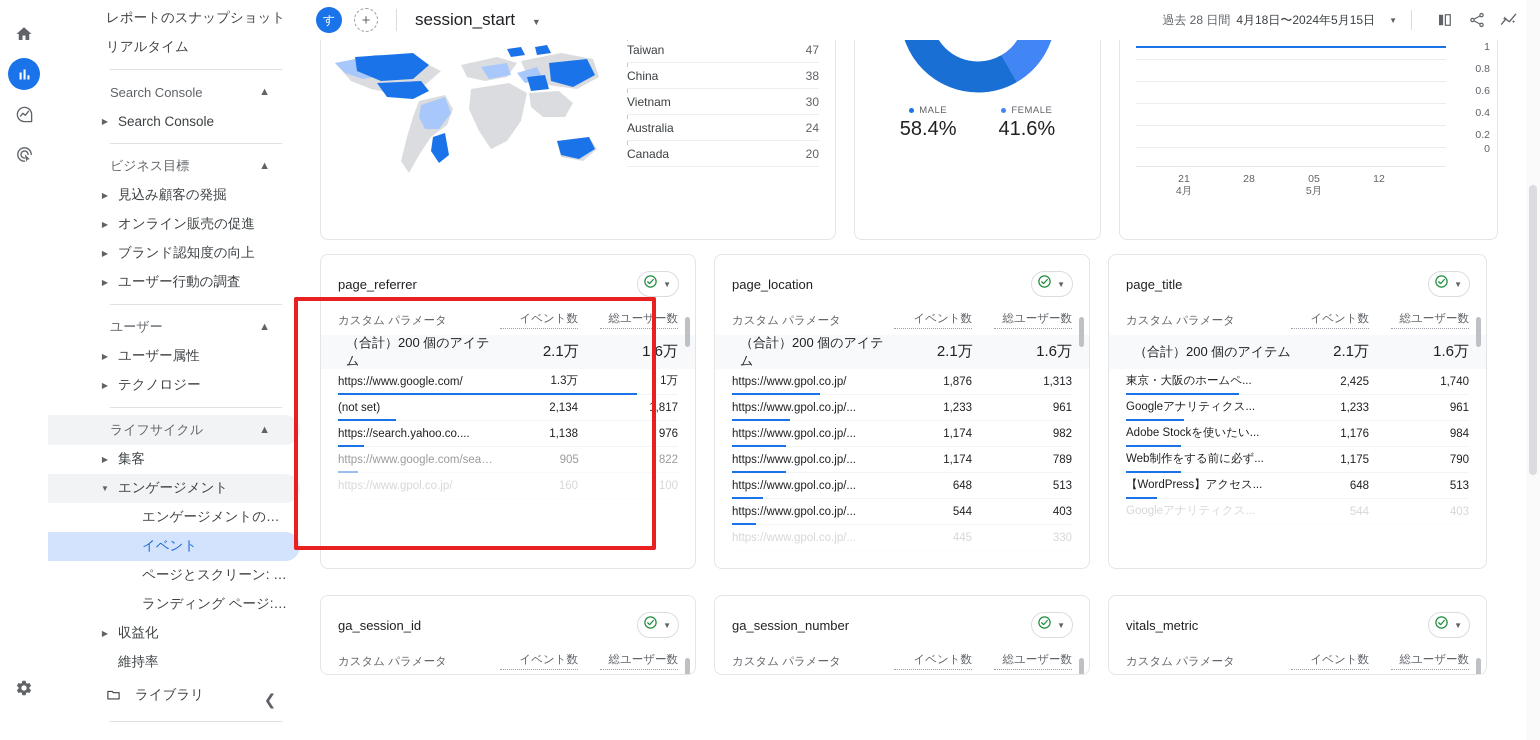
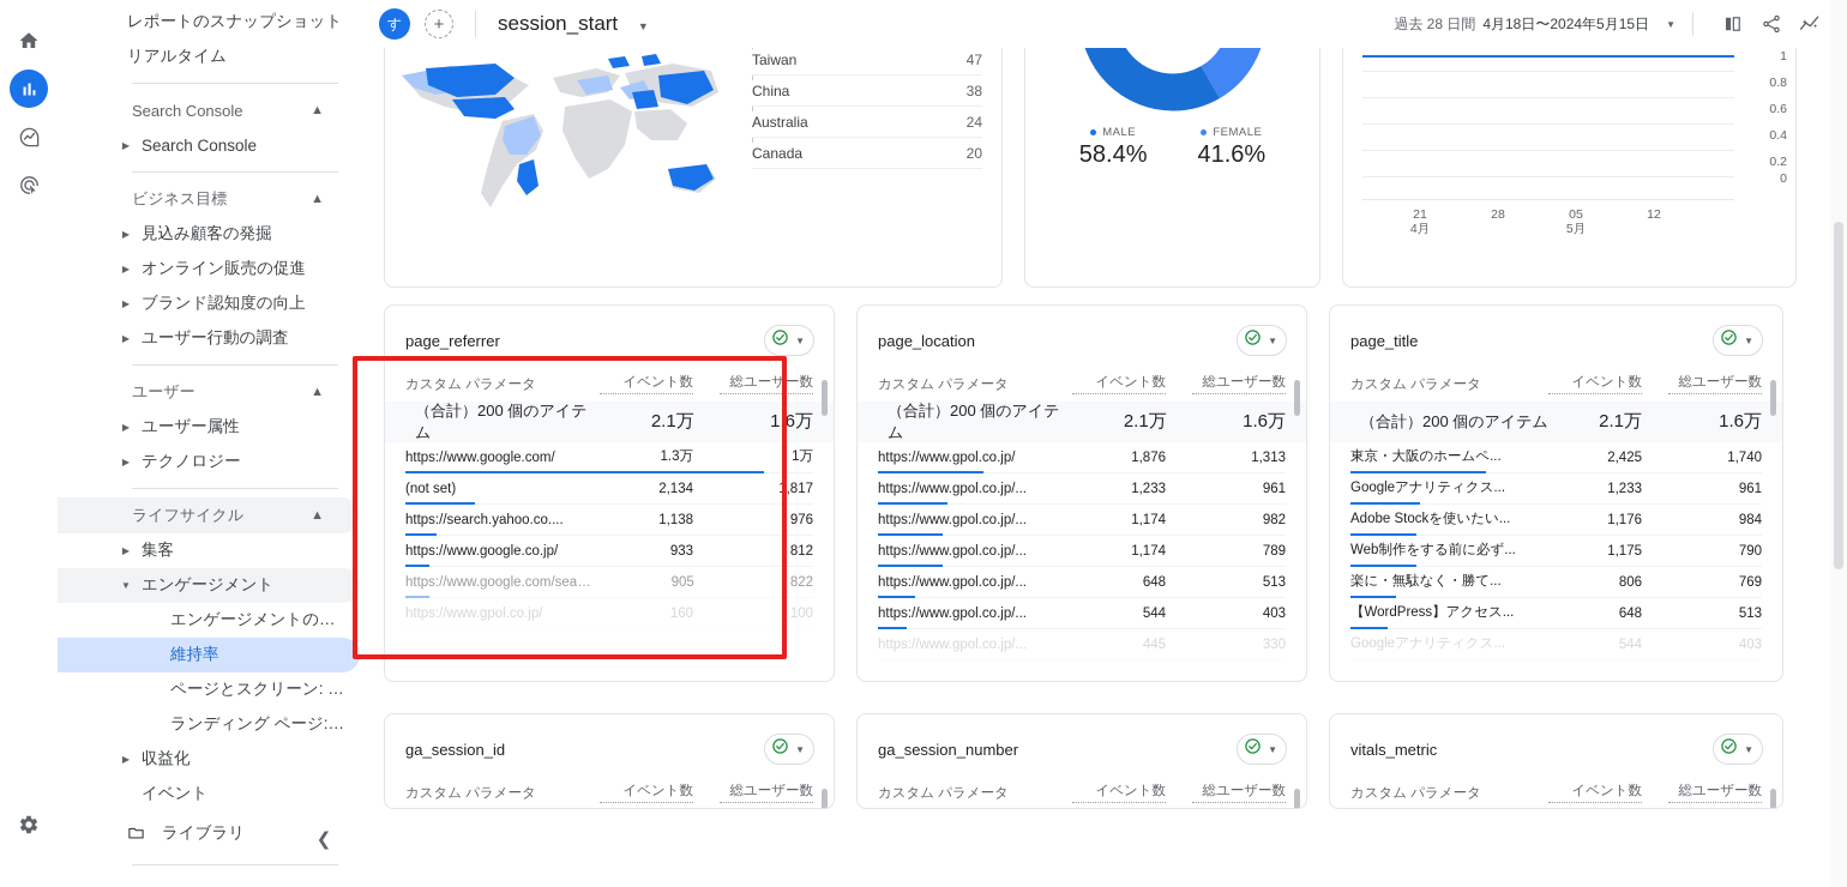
  レポートのスナップショット
  リアルタイム
  Search Console
  ▲
  ▶
  Search Console
  ビジネス目標
  ▲
  ▶
  見込み顧客の発掘
  ▶
  オンライン販売の促進
  ▶
  ブランド認知度の向上
  ▶
  ユーザー行動の調査
  ユーザー
  ▲
  ▶
  ユーザー属性
  ▶
  テクノロジー
  ライフサイクル
  ▲
  ▶
  集客
  ▼
  エンゲージメント
  エンゲージメントの概要
- イベント
+ 維持率
  ランディング ページ: ラ
  ▶
  収益化
- 維持率
+ イベント
  ライブラリ
  ❮
  す
  +
  session_start ▼
  過去 28 日間
  4月18日〜2024年5月15日
  ▼
  Taiwan
  47
  China
  38
- Vietnam
- 30
  Australia
  24
  Canada
  20
  MALE
  58.4%
  FEMALE
  41.6%
  1
  0.8
  0.6
  0.4
  0.2
  0
  21
  4月
  28
  05
  5月
  12
  page_referrer
  ▼
  カスタム パラメータ
  イベント数
  総ユーザー数
  （合計）200 個のアイテム
  2.1万
  1.6万
  https://www.google.com/
  1.3万
  1万
  (not set)
  2,134
  1,817
  https://search.yahoo.co....
  1,138
  976
+ https://www.google.co.jp/
+ 933
+ 812
  https://www.google.com/search
  905
  822
  https://www.gpol.co.jp/
  160
  100
  page_location
  ▼
  カスタム パラメータ
  イベント数
  総ユーザー数
  （合計）200 個のアイテム
  2.1万
  1.6万
  https://www.gpol.co.jp/
  1,876
  1,313
  https://www.gpol.co.jp/...
  1,233
  961
  https://www.gpol.co.jp/...
  1,174
  982
  https://www.gpol.co.jp/...
  1,174
  789
  https://www.gpol.co.jp/...
  648
  513
  https://www.gpol.co.jp/...
  544
  403
  https://www.gpol.co.jp/...
  445
  330
  page_title
  ▼
  カスタム パラメータ
  イベント数
  総ユーザー数
  （合計）200 個のアイテム
  2.1万
  1.6万
  東京・大阪のホームペ...
  2,425
  1,740
  Googleアナリティクス...
  1,233
  961
  Adobe Stockを使いたい...
  1,176
  984
  Web制作をする前に必ず...
  1,175
  790
+ 楽に・無駄なく・勝て...
+ 806
+ 769
  【WordPress】アクセス...
  648
  513
  Googleアナリティクス...
  544
  403
  ga_session_id
  ▼
  カスタム パラメータ
  イベント数
  総ユーザー数
  ga_session_number
  ▼
  カスタム パラメータ
  イベント数
  総ユーザー数
  vitals_metric
  ▼
  カスタム パラメータ
  イベント数
  総ユーザー数
